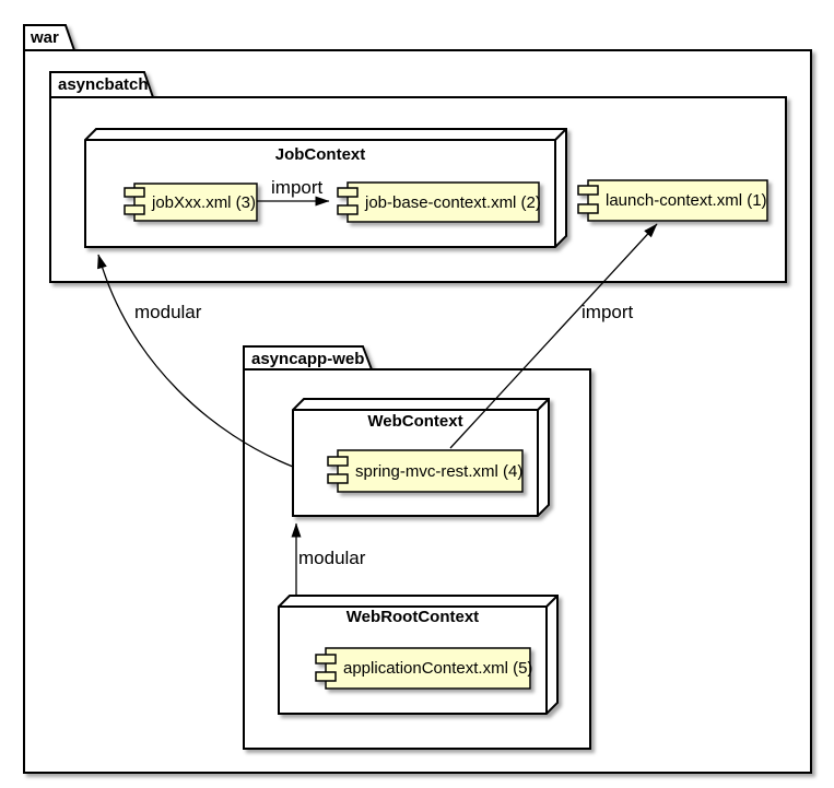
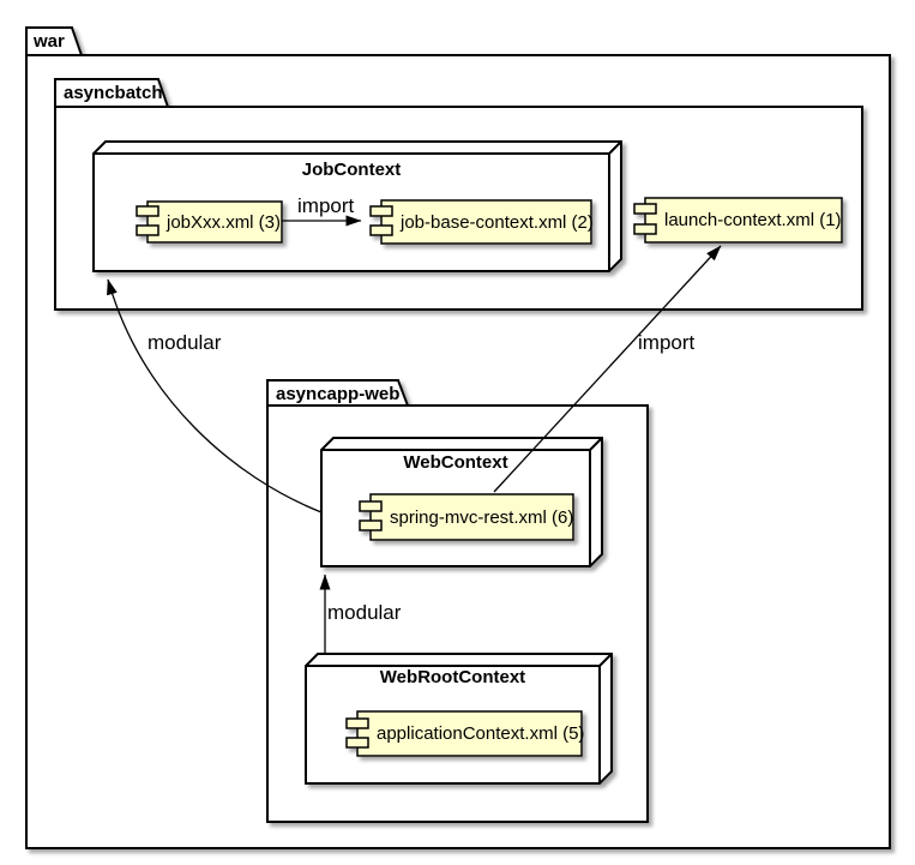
  war
  asyncbatch
  asyncapp-web
  JobContext
  WebContext
  WebRootContext
  jobXxx.xml (3)
  job-base-context.xml (2)
  launch-context.xml (1)
- spring-mvc-rest.xml (4)
+ spring-mvc-rest.xml (6)
  applicationContext.xml (5)
  import
  modular
  import
  modular
